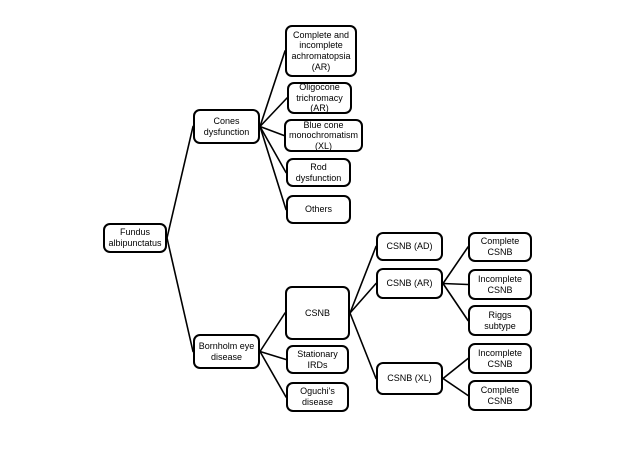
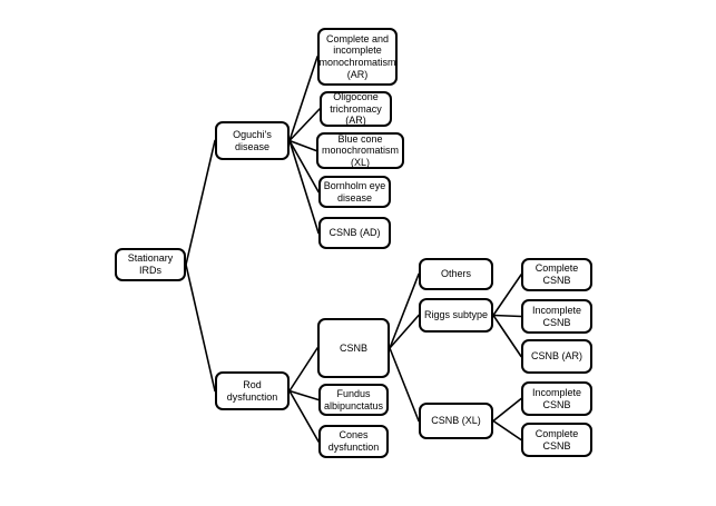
- Fundus albipunctatus
+ Stationary IRDs
- Cones dysfunction
+ Oguchi's disease
- Complete and incomplete achromatopsia (AR)
+ Complete and incomplete monochromatism (AR)
  Oligocone trichromacy (AR)
  Blue cone monochromatism (XL)
- Rod dysfunction
+ Bornholm eye disease
- Others
+ CSNB (AD)
- Bornholm eye disease
+ Rod dysfunction
  CSNB
- Stationary IRDs
+ Fundus albipunctatus
- Oguchi's disease
+ Cones dysfunction
- CSNB (AD)
+ Others
- CSNB (AR)
+ Riggs subtype
  CSNB (XL)
  Complete CSNB
  Incomplete CSNB
- Riggs subtype
+ CSNB (AR)
  Incomplete CSNB
  Complete CSNB
